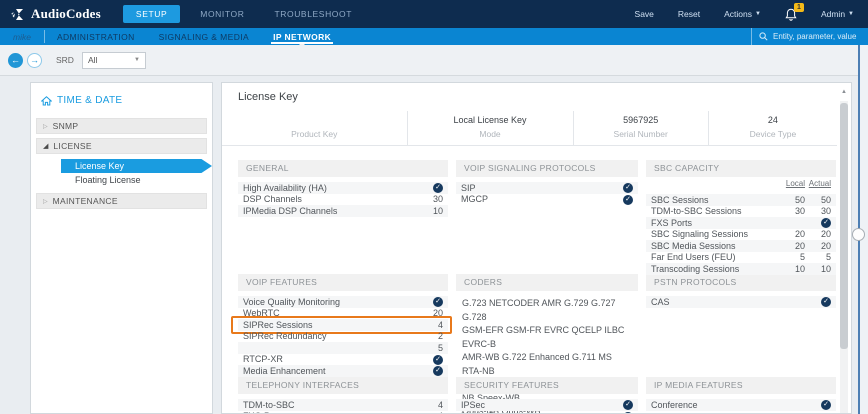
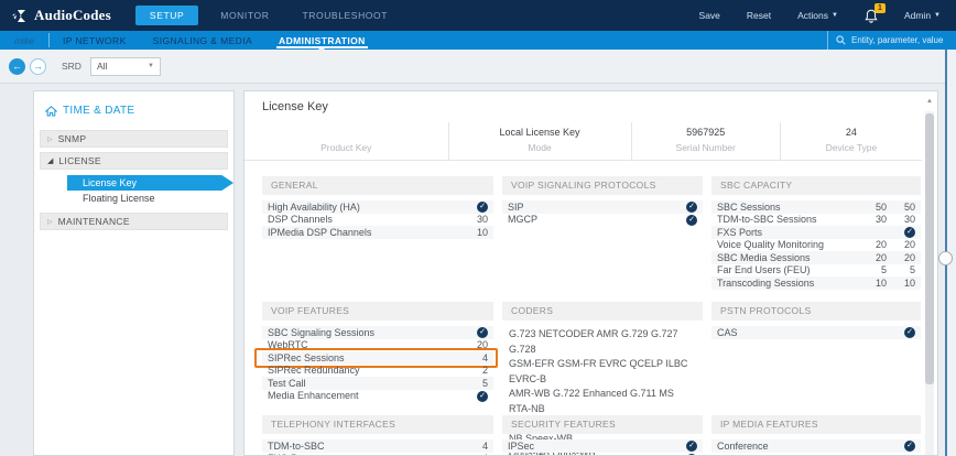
  AudioCodes
  SETUP
  MONITOR
  TROUBLESHOOT
  Save
  Reset
  Actions
  Admin
  mike
- ADMINISTRATION
+ IP NETWORK
  SIGNALING & MEDIA
- IP NETWORK
+ ADMINISTRATION
  Entity, parameter, value
  ←
  →
  SRD
  All
  TIME & DATE
  SNMP
  LICENSE
  License Key
  Floating License
  MAINTENANCE
  License Key
  Product Key
  Local License Key
  Mode
  5967925
  Serial Number
  24
  Device Type
  GENERAL
  High Availability (HA)
  DSP Channels
  30
  IPMedia DSP Channels
  10
  VOIP SIGNALING PROTOCOLS
  SIP
  MGCP
  SBC CAPACITY
- Local
- Actual
  SBC Sessions
  50
  50
  TDM-to-SBC Sessions
  30
  30
  FXS Ports
- SBC Signaling Sessions
+ Voice Quality Monitoring
  20
  20
  SBC Media Sessions
  20
  20
  Far End Users (FEU)
  5
  5
  Transcoding Sessions
  10
  10
  VOIP FEATURES
- Voice Quality Monitoring
+ SBC Signaling Sessions
  WebRTC
  20
  SIPRec Sessions
  4
  SIPRec Redundancy
  2
+ Test Call
  5
- RTCP-XR
  Media Enhancement
  CODERS
  G.723 NETCODER AMR G.729 G.727 G.728
  GSM-EFR GSM-FR EVRC QCELP ILBC EVRC-B
  AMR-WB G.722 Enhanced G.711 MS RTA-NB
  Opus-NB Opus-WB
  PSTN PROTOCOLS
  CAS
  TELEPHONY INTERFACES
  TDM-to-SBC
  4
  SECURITY FEATURES
  IPSec
  IP MEDIA FEATURES
  Conference
